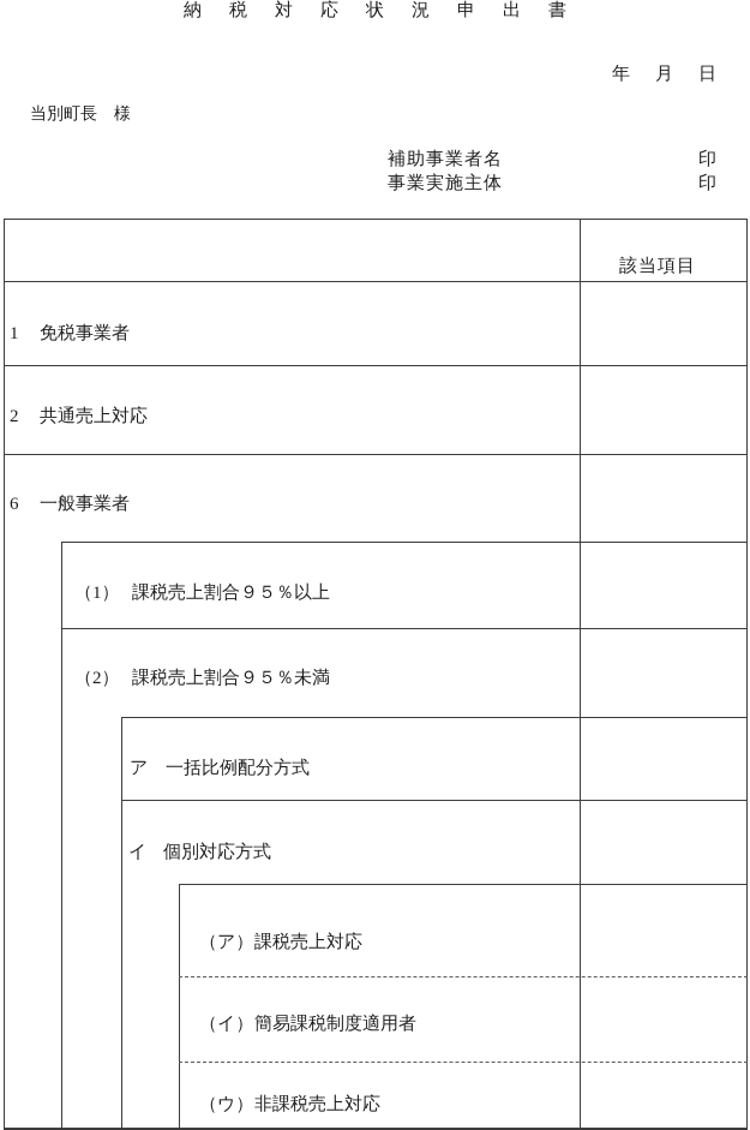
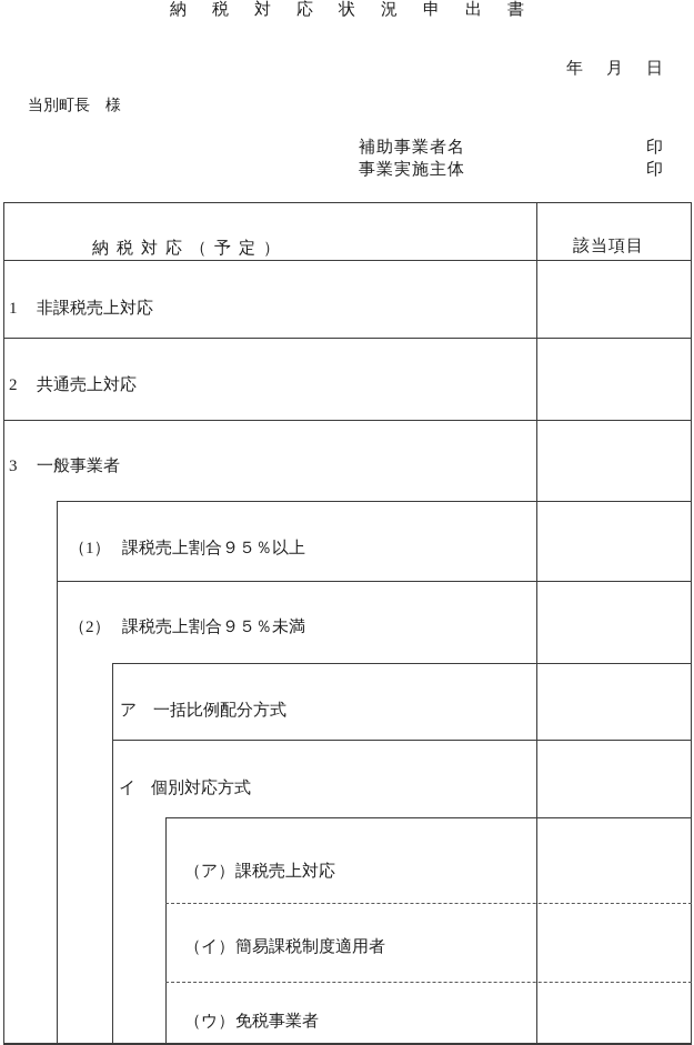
  納税対応状況申出書
  年 月 日
  当別町長 様
  補助事業者名
  印
  事業実施主体
  印
+ 納税対応（予定）
  該当項目
  1
- 免税事業者
+ 非課税売上対応
  2
  共通売上対応
- 6
+ 3
  一般事業者
  （1）
  課税売上割合９５％以上
  （2）
  課税売上割合９５％未満
  ア
  一括比例配分方式
  イ
  個別対応方式
  （ア）
  課税売上対応
  （イ）
  簡易課税制度適用者
  （ウ）
- 非課税売上対応
+ 免税事業者
